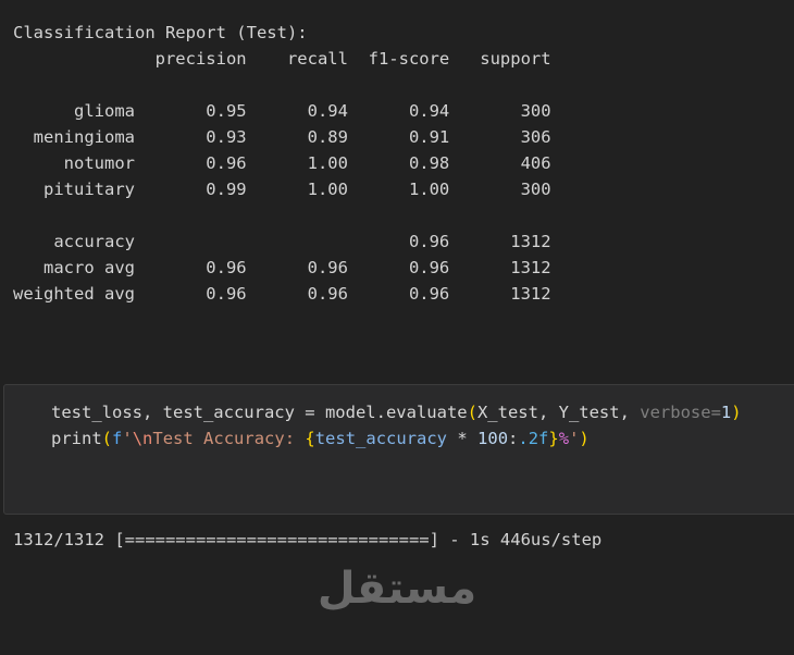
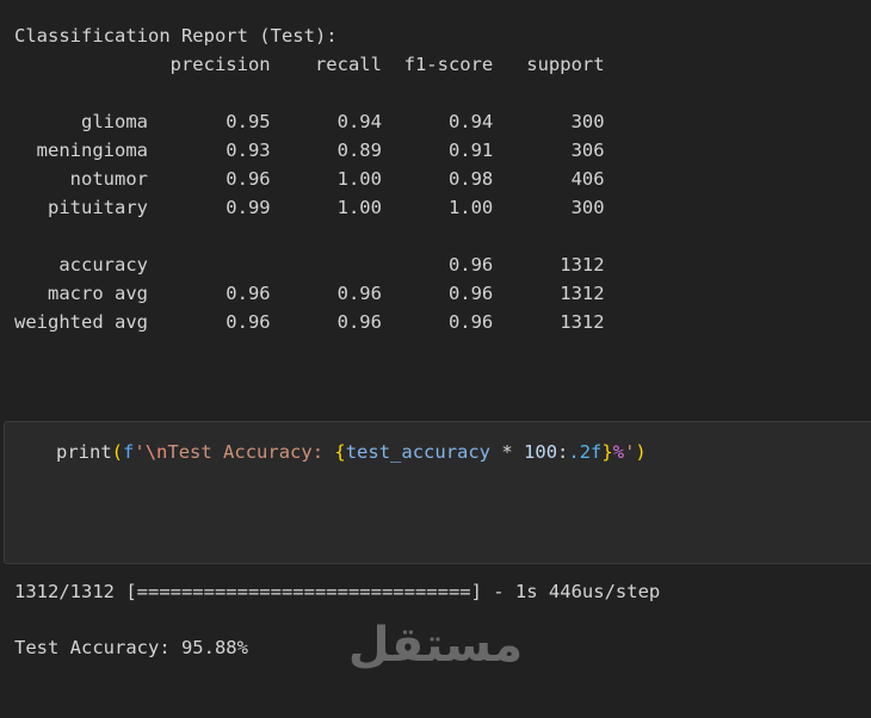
  Classification Report (Test):
  precision recall f1-score support
  glioma 0.95 0.94 0.94 300
  meningioma 0.93 0.89 0.91 306
  notumor 0.96 1.00 0.98 406
  pituitary 0.99 1.00 1.00 300
  accuracy 0.96 1312
  macro avg 0.96 0.96 0.96 1312
  weighted avg 0.96 0.96 0.96 1312
- test_loss, test_accuracy = model.evaluate(X_test, Y_test, verbose=1)
  print(f'\nTest Accuracy: {test_accuracy * 100:.2f}%')
  1312/1312 [==============================] - 1s 446us/step
+ Test Accuracy: 95.88%
  مستقل
